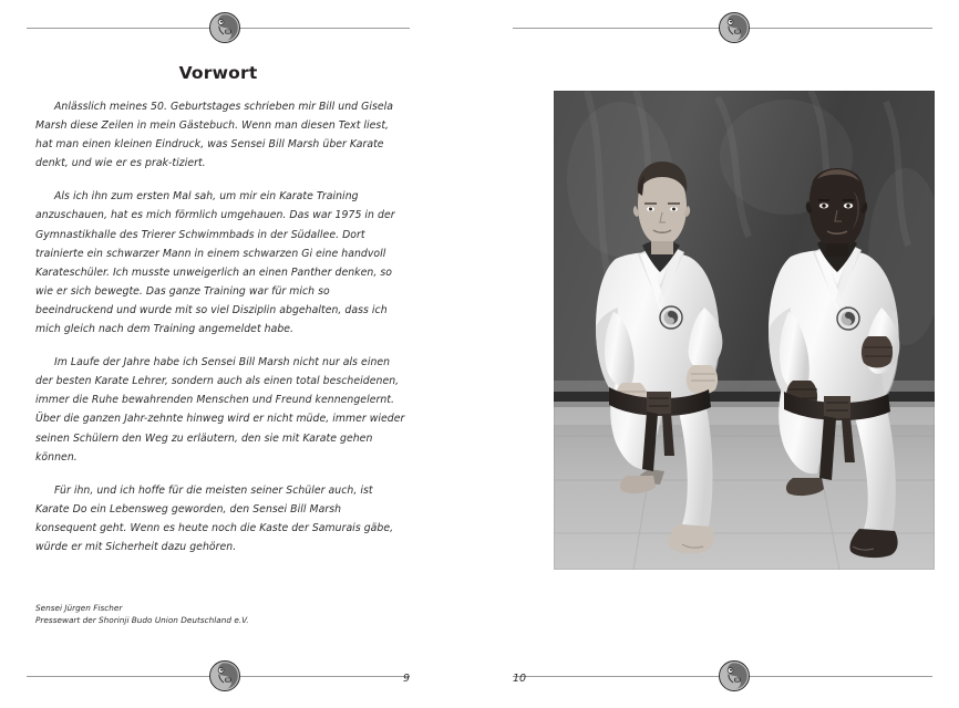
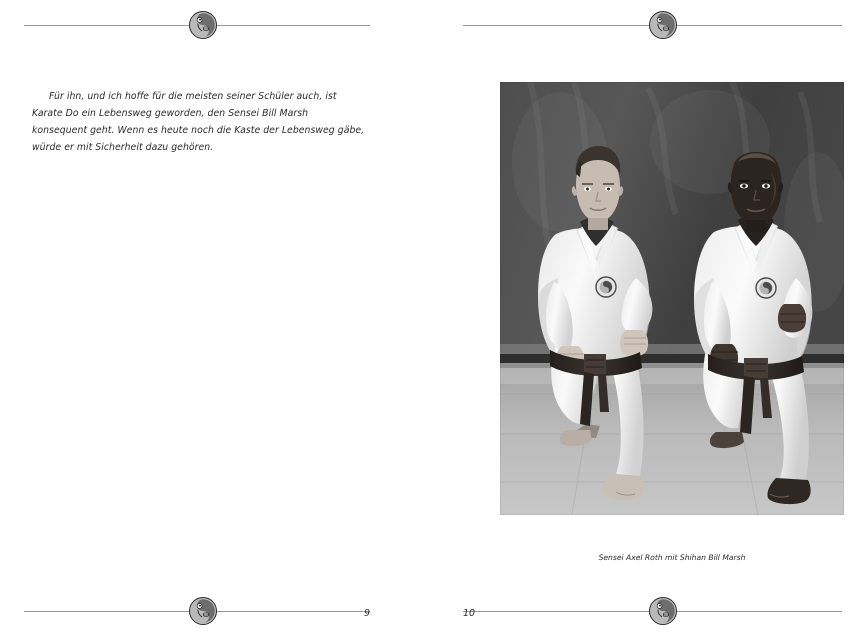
- Vorwort
- Anlässlich meines 50. Geburtstages schrieben mir Bill und Gisela Marsh diese Zeilen in mein Gästebuch. Wenn man diesen Text liest, hat man einen kleinen Eindruck, was Sensei Bill Marsh über Karate denkt, und wie er es prak-tiziert.
- Als ich ihn zum ersten Mal sah, um mir ein Karate Training anzuschauen, hat es mich förmlich umgehauen. Das war 1975 in der Gymnastikhalle des Trierer Schwimmbads in der Südallee. Dort trainierte ein schwarzer Mann in einem schwarzen Gi eine handvoll Karateschüler. Ich musste unweigerlich an einen Panther denken, so wie er sich bewegte. Das ganze Training war für mich so beeindruckend und wurde mit so viel Disziplin abgehalten, dass ich mich gleich nach dem Training angemeldet habe.
- Im Laufe der Jahre habe ich Sensei Bill Marsh nicht nur als einen der besten Karate Lehrer, sondern auch als einen total bescheidenen, immer die Ruhe bewahrenden Menschen und Freund kennengelernt. Über die ganzen Jahr-zehnte hinweg wird er nicht müde, immer wieder seinen Schülern den Weg zu erläutern, den sie mit Karate gehen können.
- Für ihn, und ich hoffe für die meisten seiner Schüler auch, ist Karate Do ein Lebensweg geworden, den Sensei Bill Marsh konsequent geht. Wenn es heute noch die Kaste der Samurais gäbe, würde er mit Sicherheit dazu gehören.
+ Für ihn, und ich hoffe für die meisten seiner Schüler auch, ist Karate Do ein Lebensweg geworden, den Sensei Bill Marsh konsequent geht. Wenn es heute noch die Kaste der Lebensweg gäbe, würde er mit Sicherheit dazu gehören.
- Sensei Jürgen Fischer
- Pressewart der Shorinji Budo Union Deutschland e.V.
  9
+ Sensei Axel Roth mit Shihan Bill Marsh
  10
